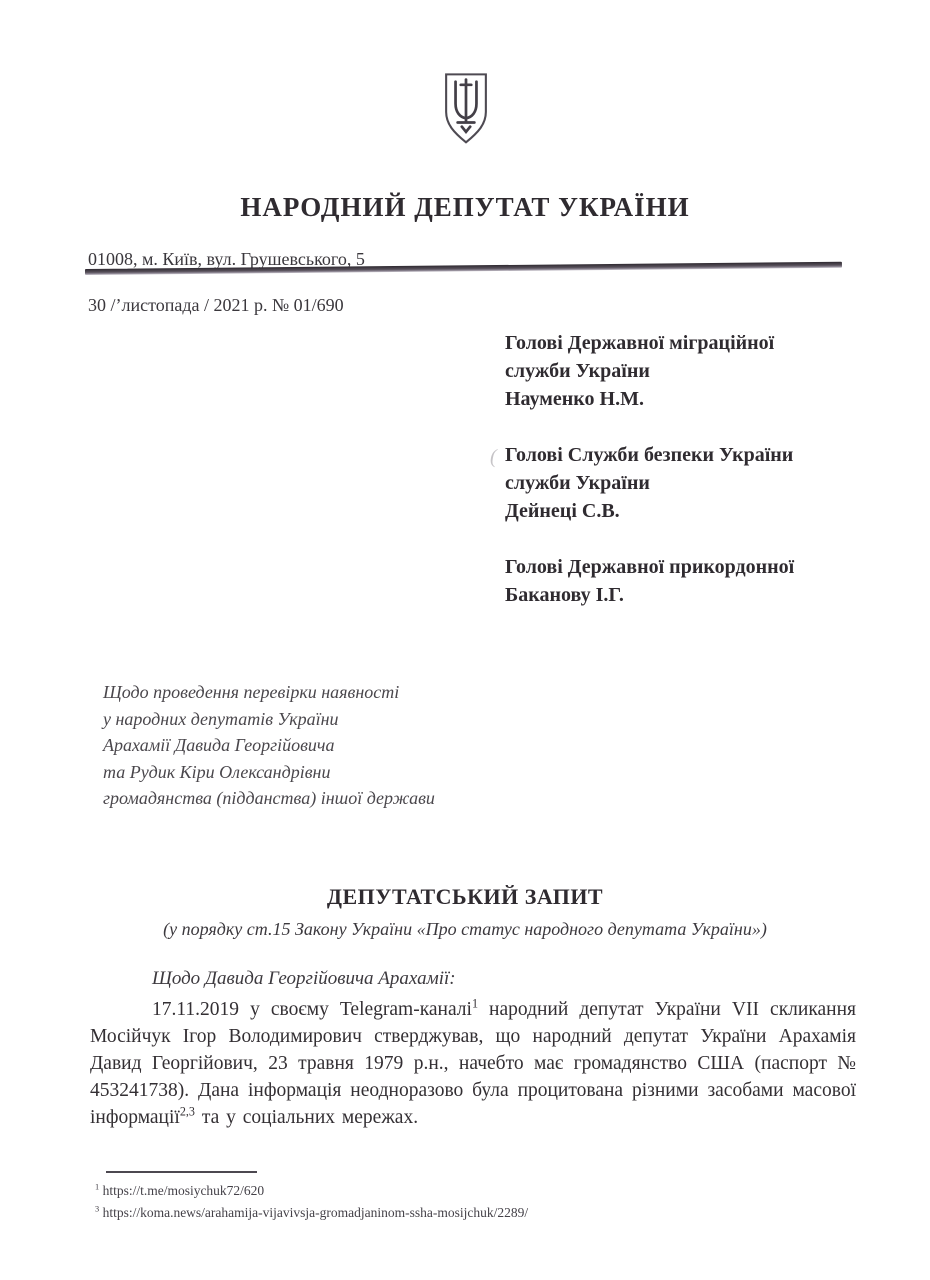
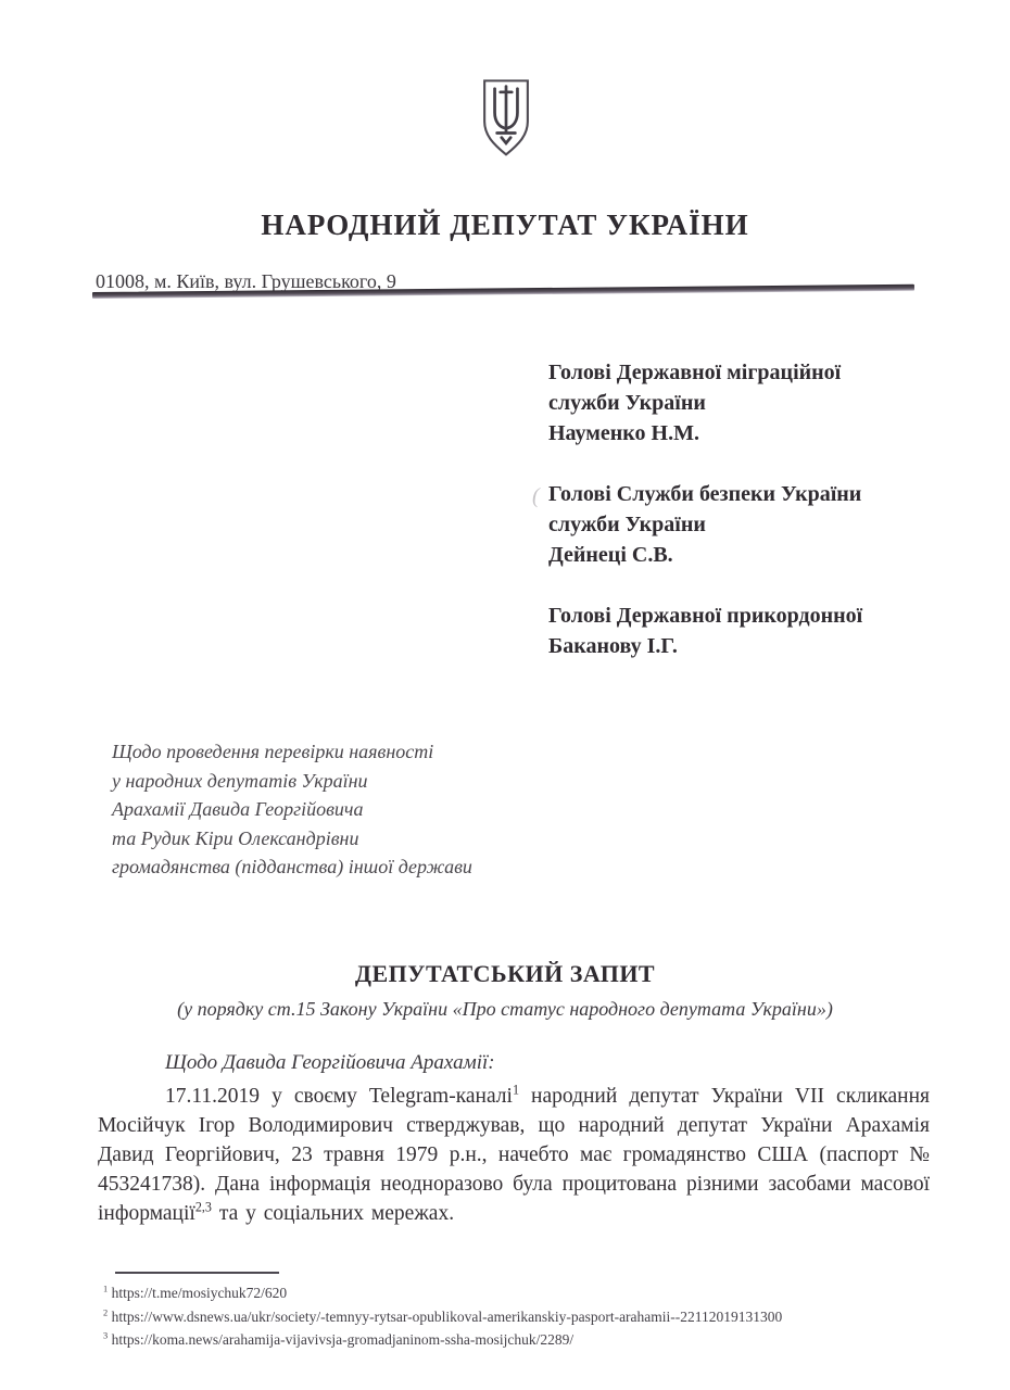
  НАРОДНИЙ ДЕПУТАТ УКРАЇНИ
- 01008, м. Київ, вул. Грушевського, 5
+ 01008, м. Київ, вул. Грушевського, 9
- 30 /ʼлистопада / 2021 р. № 01/690
  Голові Державної міграційної
  служби України
  Науменко Н.М.
  Голові Служби безпеки України
  служби України
  Дейнеці С.В.
  Голові Державної прикордонної
  Баканову І.Г.
  (
  Щодо проведення перевірки наявності
  у народних депутатів України
  Арахамії Давида Георгійовича
  та Рудик Кіри Олександрівни
  громадянства (підданства) іншої держави
  ДЕПУТАТСЬКИЙ ЗАПИТ
  (у порядку ст.15 Закону України «Про статус народного депутата України»)
  Щодо Давида Георгійовича Арахамії:
  17.11.2019 у своєму Telegram-каналі1 народний депутат України VII скликання Мосійчук Ігор Володимирович стверджував, що народний депутат України Арахамія Давид Георгійович, 23 травня 1979 р.н., начебто має громадянство США (паспорт № 453241738). Дана інформація неодноразово була процитована різними засобами масової інформації2,3 та у соціальних мережах.
  1 https://t.me/mosiychuk72/620
+ 2 https://www.dsnews.ua/ukr/society/-temnyy-rytsar-opublikoval-amerikanskiy-pasport-arahamii--22112019131300
  3 https://koma.news/arahamija-vijavivsja-gromadjaninom-ssha-mosijchuk/2289/
